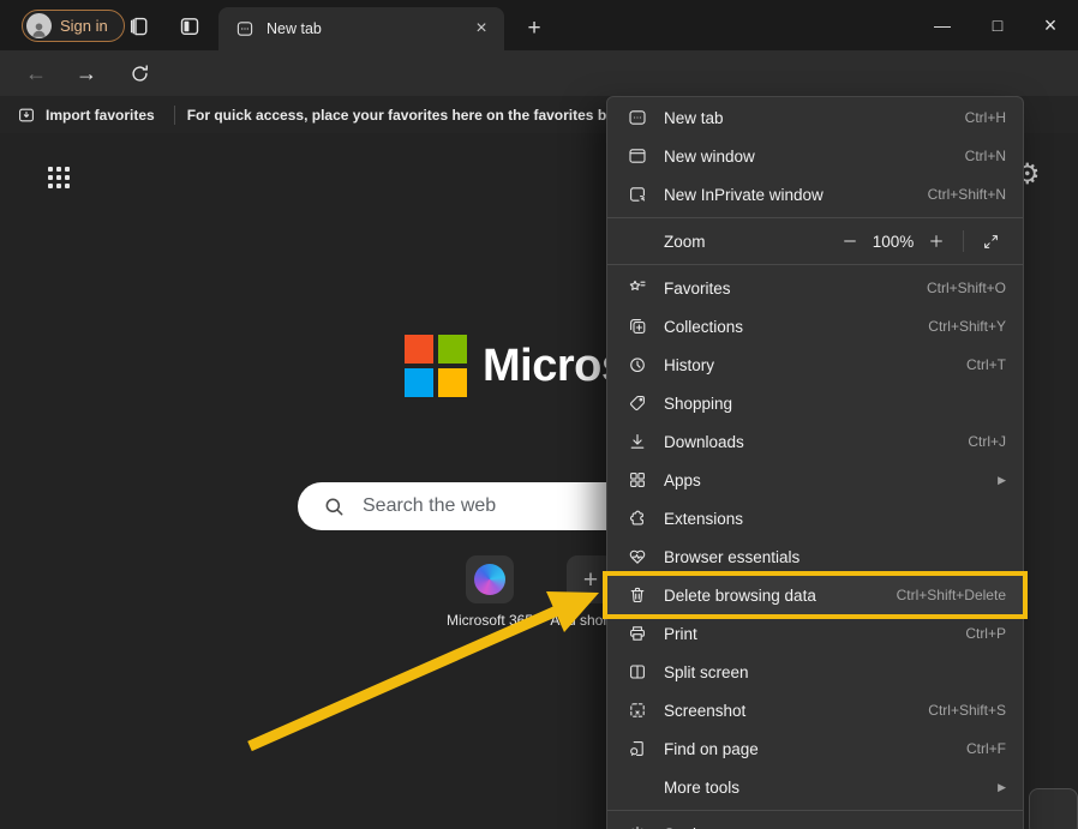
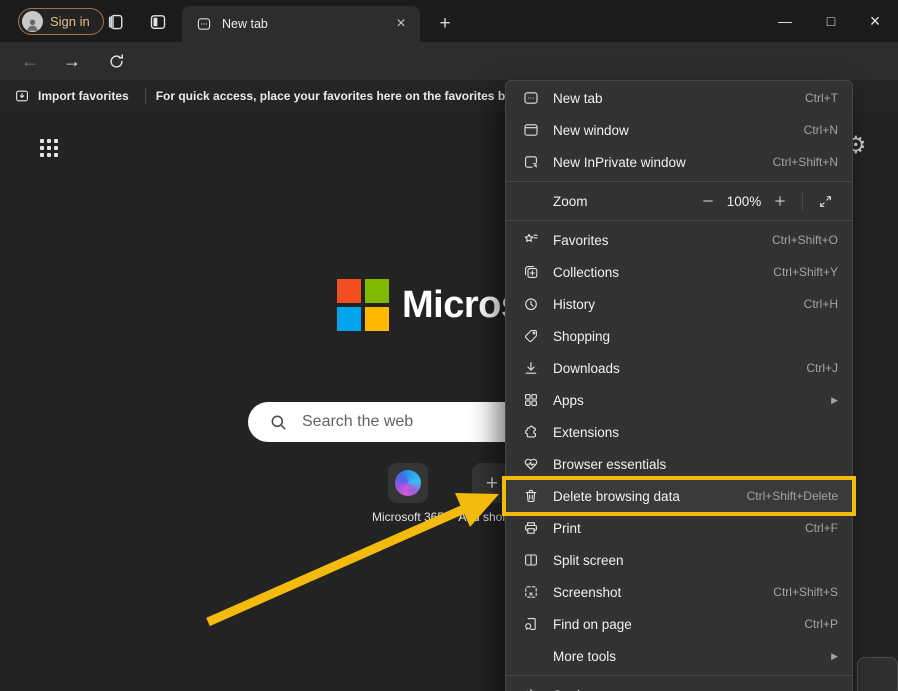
  Sign in
  New tab
  ×
  +
  —
  □
  ×
  ←
  →
  Import favorites
  For quick access, place your favorites here on the favorites b
  ⚙
  Search the web
  Microsoft 36
  +
  New tab
- Ctrl+H
+ Ctrl+T
  New window
  Ctrl+N
  New InPrivate window
  Ctrl+Shift+N
  Zoom
  100%
  Favorites
  Ctrl+Shift+O
  Collections
  Ctrl+Shift+Y
  History
- Ctrl+T
+ Ctrl+H
  Shopping
  Downloads
  Ctrl+J
  Apps
  ▶
  Extensions
  Browser essentials
  Delete browsing data
  Ctrl+Shift+Delete
  Print
- Ctrl+P
+ Ctrl+F
  Split screen
  Screenshot
  Ctrl+Shift+S
  Find on page
- Ctrl+F
+ Ctrl+P
  More tools
  ▶
